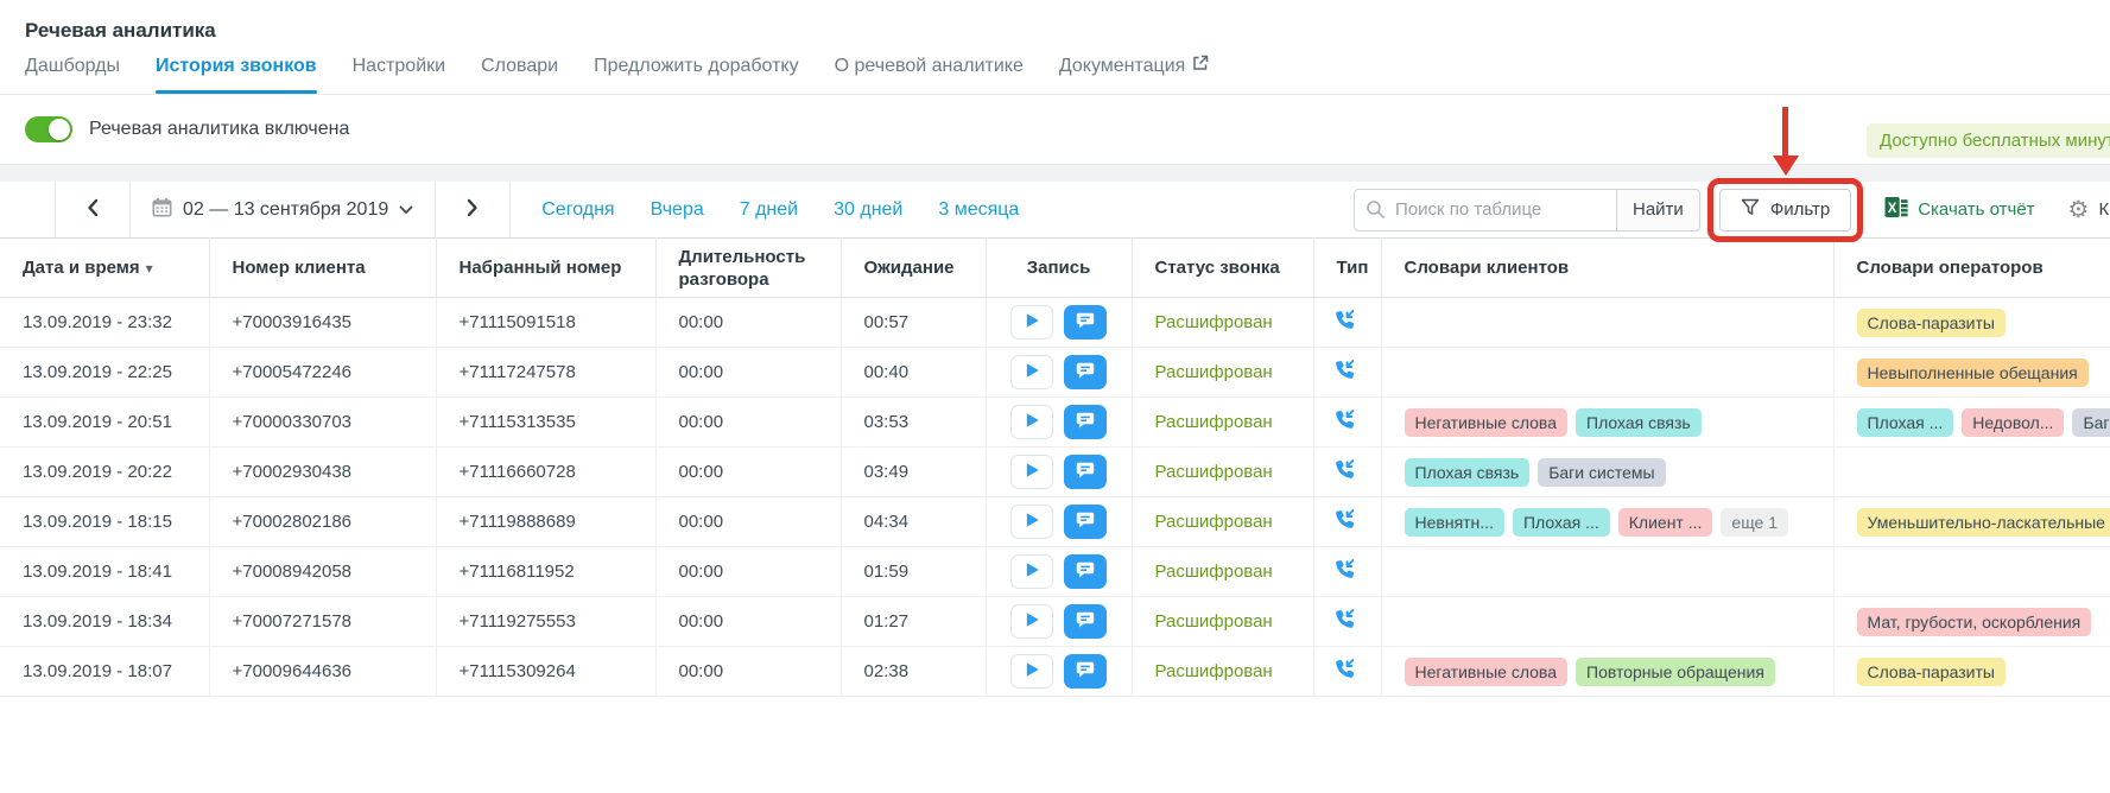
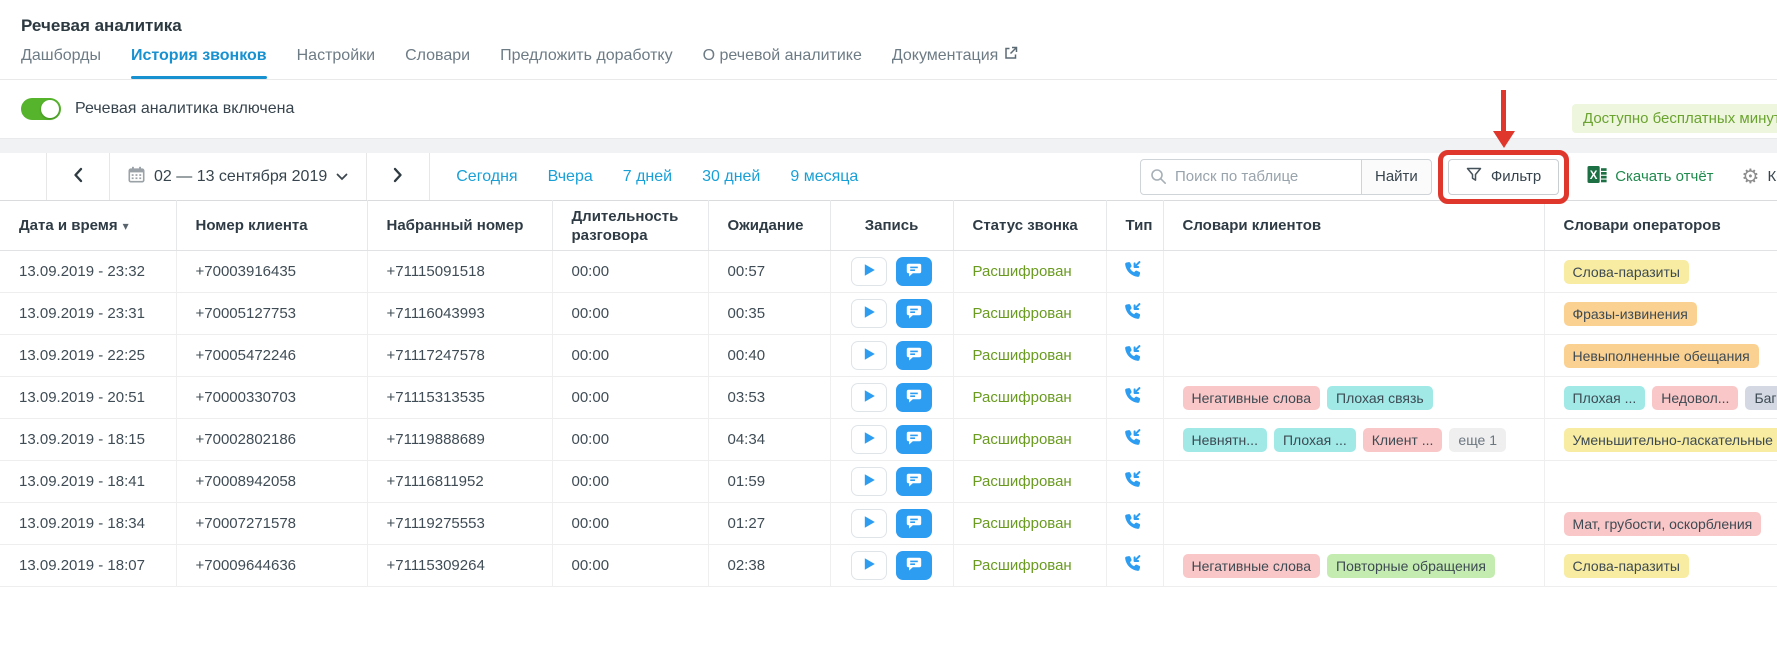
  Речевая аналитика
  Дашборды
  История звонков
  Настройки
  Словари
  Предложить доработку
  О речевой аналитике
  Документация
  Речевая аналитика включена
  Доступно бесплатных мину
  02 — 13 сентября 2019
  Сегодня
  Вчера
  7 дней
  30 дней
- 3 месяца
+ 9 месяца
  Поиск по таблице
  Найти
  Фильтр
  X
  Скачать отчёт
  ⚙
  Дата и время ▾	Номер клиента	Набранный номер	Длительность разговора	Ожидание	Запись	Статус звонка	Тип	Словари клиентов	Словари операторов
  13.09.2019 - 23:32	+70003916435	+71115091518	00:00	00:57		Расшифрован			Слова-паразиты
+ 13.09.2019 - 23:31	+70005127753	+71116043993	00:00	00:35		Расшифрован			Фразы-извинения
  13.09.2019 - 22:25	+70005472246	+71117247578	00:00	00:40		Расшифрован			Невыполненные обещания
  13.09.2019 - 20:51	+70000330703	+71115313535	00:00	03:53		Расшифрован		Негативные слова Плохая связь	Плохая ... Недовол... Баг
- 13.09.2019 - 20:22	+70002930438	+71116660728	00:00	03:49		Расшифрован		Плохая связь Баги системы
  13.09.2019 - 18:15	+70002802186	+71119888689	00:00	04:34		Расшифрован		Невнятн... Плохая ... Клиент ... еще 1	Уменьшительно-ласкательные
  13.09.2019 - 18:41	+70008942058	+71116811952	00:00	01:59		Расшифрован
  13.09.2019 - 18:34	+70007271578	+71119275553	00:00	01:27		Расшифрован			Мат, грубости, оскорбления
  13.09.2019 - 18:07	+70009644636	+71115309264	00:00	02:38		Расшифрован		Негативные слова Повторные обращения	Слова-паразиты
